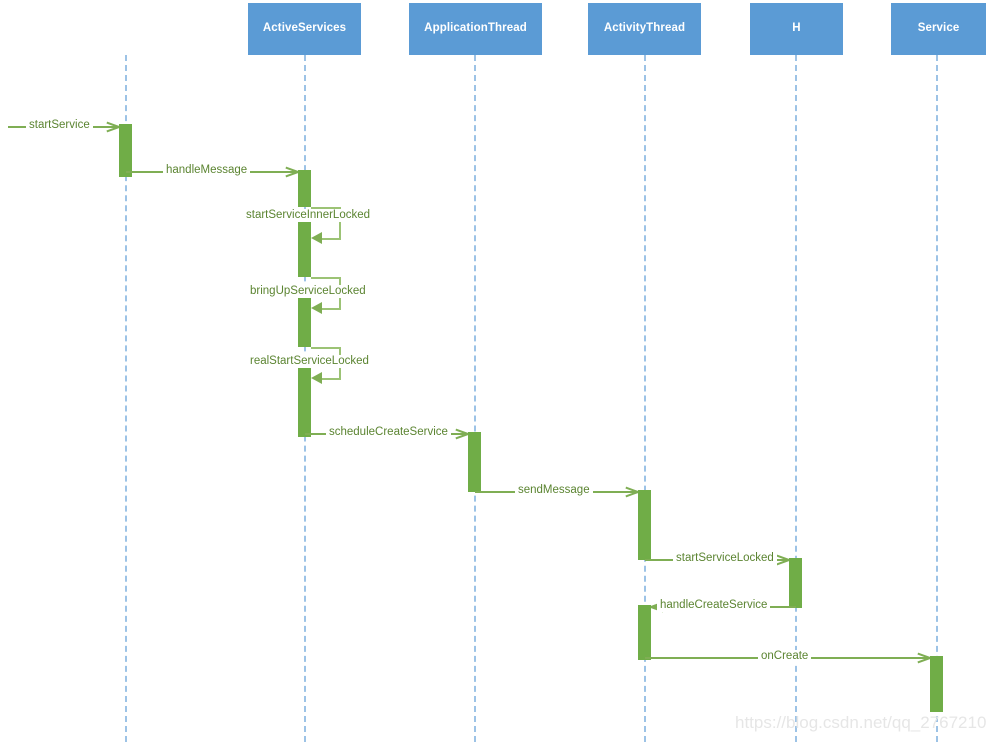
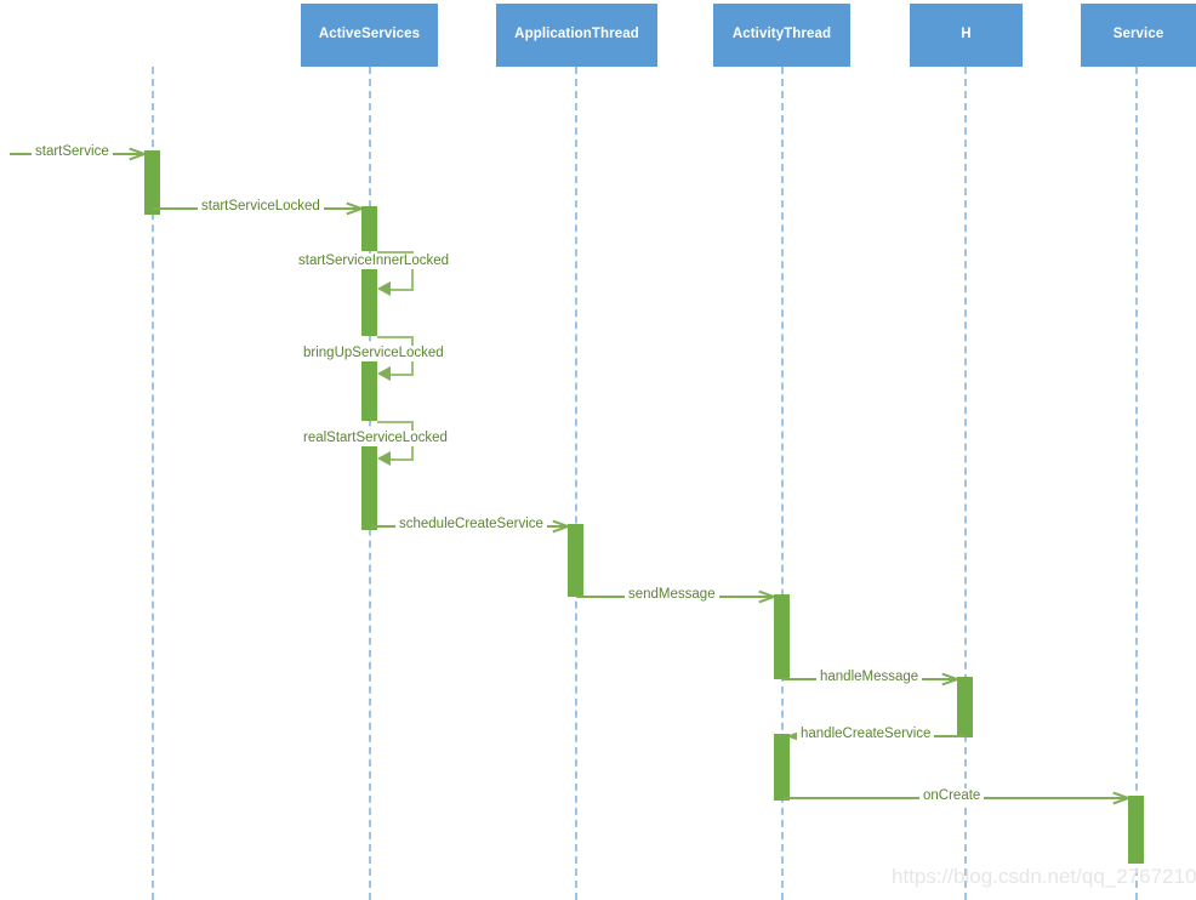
  ActiveServices
  ApplicationThread
  ActivityThread
  H
  Service
  startService
- handleMessage
+ startServiceLocked
  startServiceInnerLocked
  bringUpServiceLocked
  realStartServiceLocked
  scheduleCreateService
  sendMessage
- startServiceLocked
+ handleMessage
  handleCreateService
  onCreate
  https://blog.csdn.net/qq_2767210
